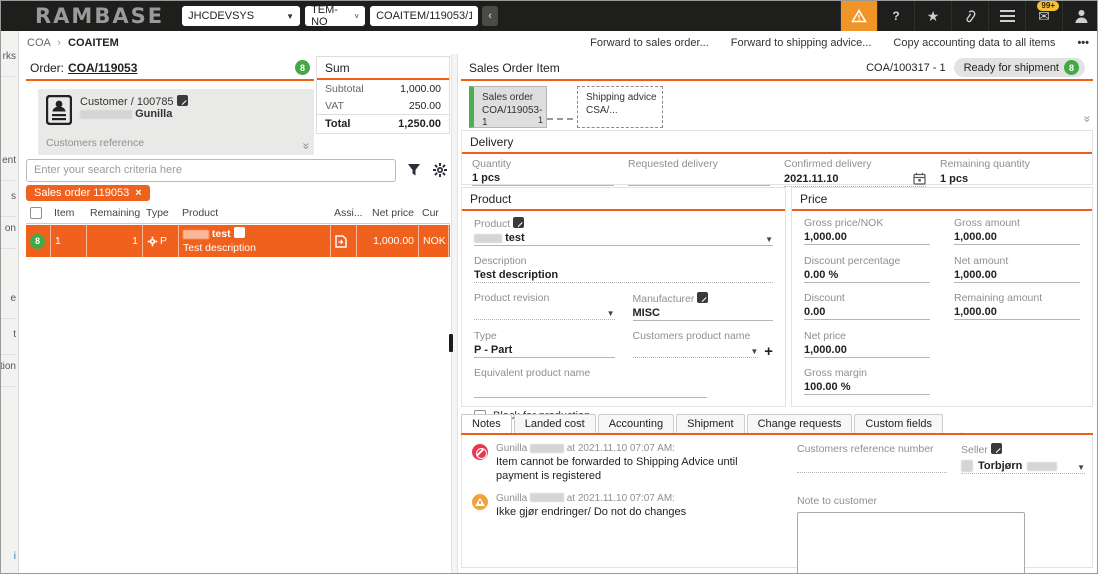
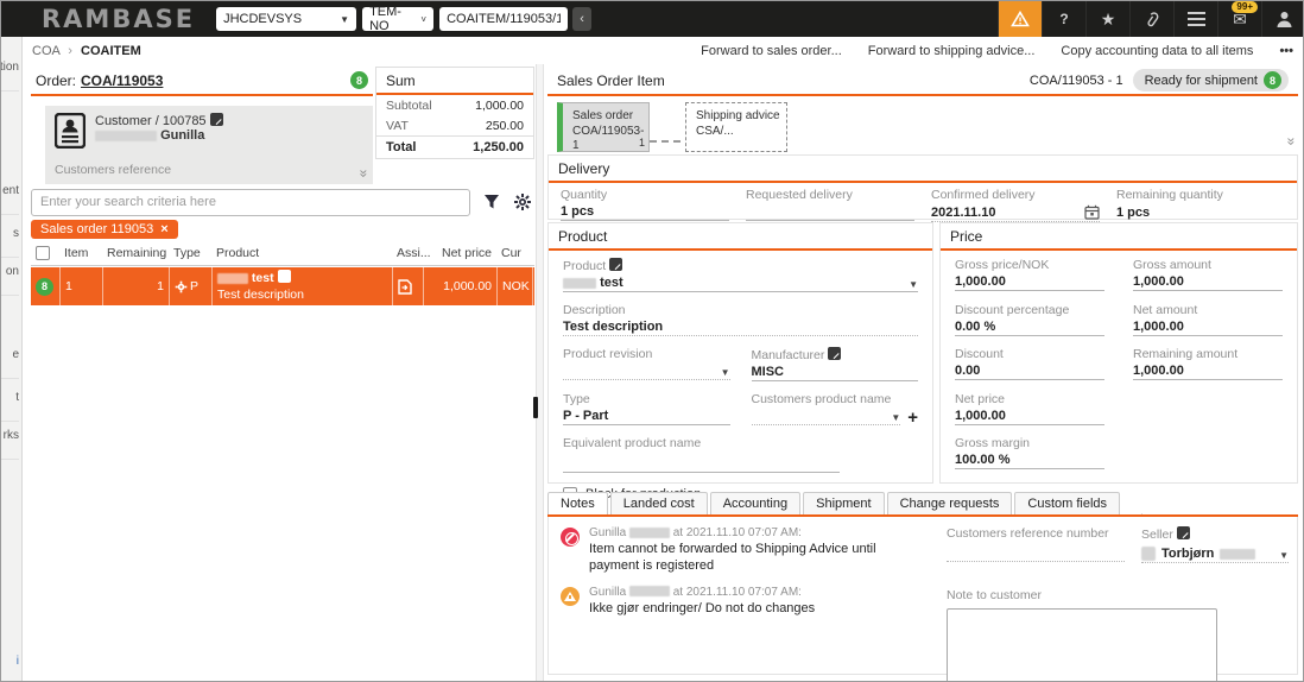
  RAMBASE
  JHCDEVSYS
  ▼
  TEM-NO
  ˅
  COAITEM/119053/1
  ‹
  ?
  ★
  ✉
  99+
  COA › COAITEM
  Forward to sales order...
  Forward to shipping advice...
  Copy accounting data to all items
  •••
- rks
+ tion
  ent
  s
  on
  e
  t
- tion
+ rks
  i
  Order:
  COA/119053
  8
  Customer / 100785
  Gunilla
  Customers reference
  Sum
  Subtotal
  1,000.00
  VAT
  250.00
  Total
  1,250.00
  Enter your search criteria here
  Sales order 119053
  ×
  Item
  Remaining
  Type
  Product
  Assi..
  Net price
  Cur
  8
  1
  1
  P
  test
  Test description
  1,000.00
  NOK
  Sales Order Item
- COA/100317 - 1
+ COA/119053 - 1
  Ready for shipment
  8
  Sales order
  COA/119053-1
  1
  Shipping advice
  CSA/...
  Delivery
  Quantity
  1 pcs
  Requested delivery
  Confirmed delivery
  2021.11.10
  Remaining quantity
  1 pcs
  Product
  Product
  test
  ▼
  Description
  Test description
  Product revision
  ▼
  Manufacturer
  MISC
  Type
  P - Part
  Customers product name
  ▼
  +
  Equivalent product name
  Price
  Gross price/NOK
  1,000.00
  Discount percentage
  0.00 %
  Discount
  0.00
  Net price
  1,000.00
  Gross margin
  100.00 %
  Gross amount
  1,000.00
  Net amount
  1,000.00
  Remaining amount
  1,000.00
  Notes
  Landed cost
  Accounting
  Shipment
  Change requests
  Custom fields
  Gunilla at 2021.11.10 07:07 AM:
  Item cannot be forwarded to Shipping Advice until payment is registered
  Gunilla at 2021.11.10 07:07 AM:
  Ikke gjør endringer/ Do not do changes
  Customers reference number
  Seller
  Torbjørn
  ▼
  Note to customer
